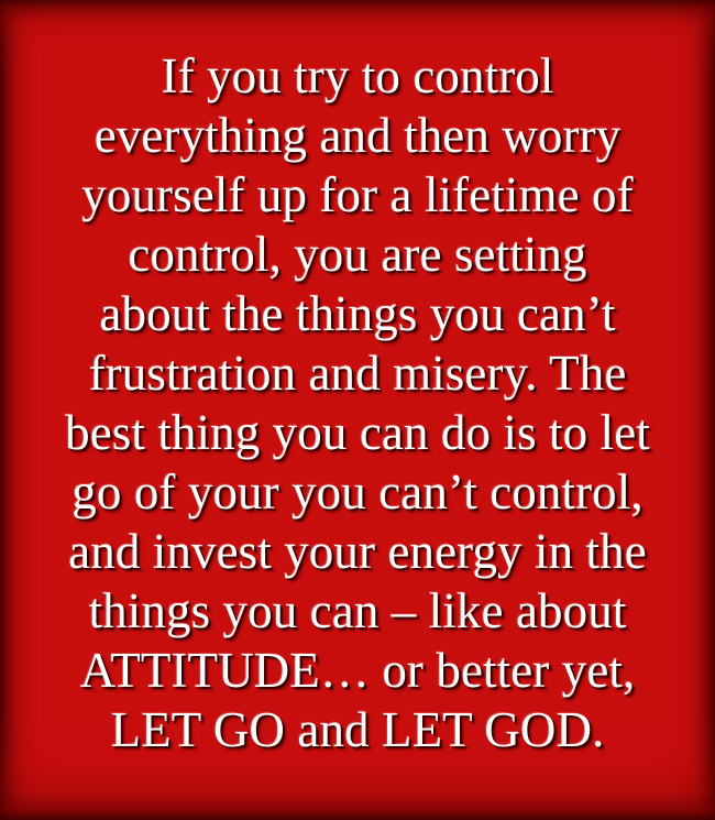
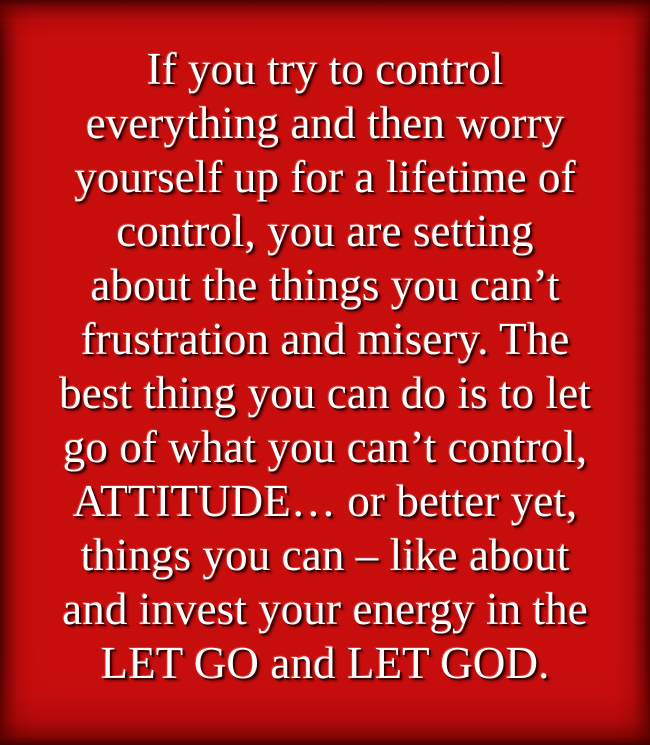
  If you try to control
  everything and then worry
  yourself up for a lifetime of
  control, you are setting
  about the things you can’t
  frustration and misery. The
  best thing you can do is to let
- go of your you can’t control,
+ go of what you can’t control,
- and invest your energy in the
+ ATTITUDE… or better yet,
  things you can – like about
- ATTITUDE… or better yet,
+ and invest your energy in the
  LET GO and LET GOD.
